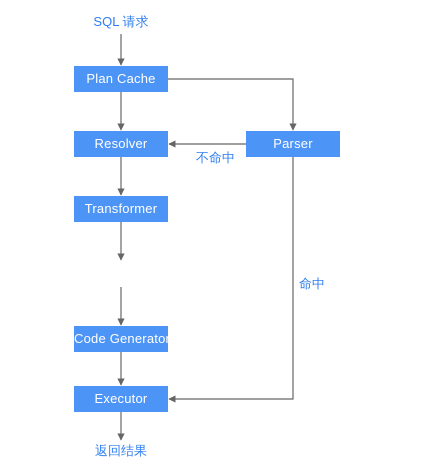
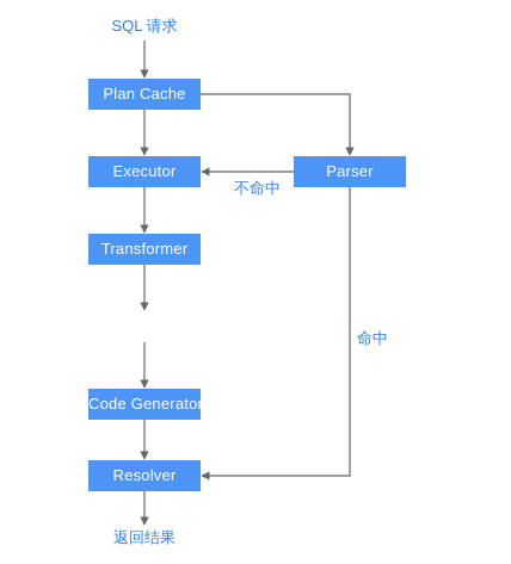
  Plan Cache
- Resolver
+ Executor
  Transformer
  Code Generator
- Executor
+ Resolver
  Parser
  SQL 请求
  返回结果
  不命中
  命中
